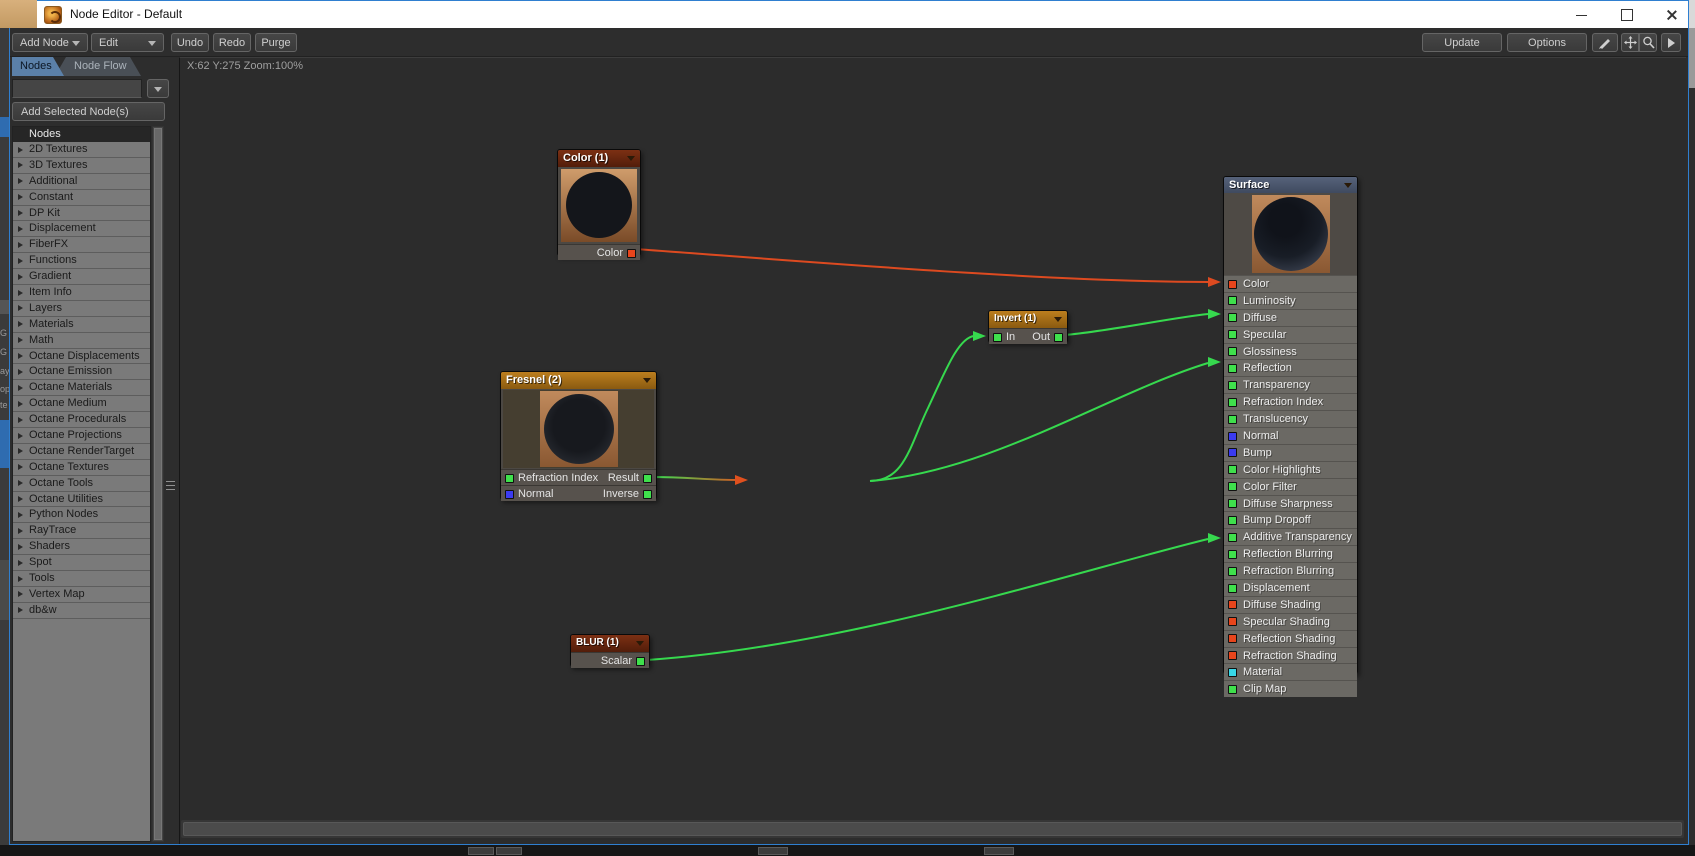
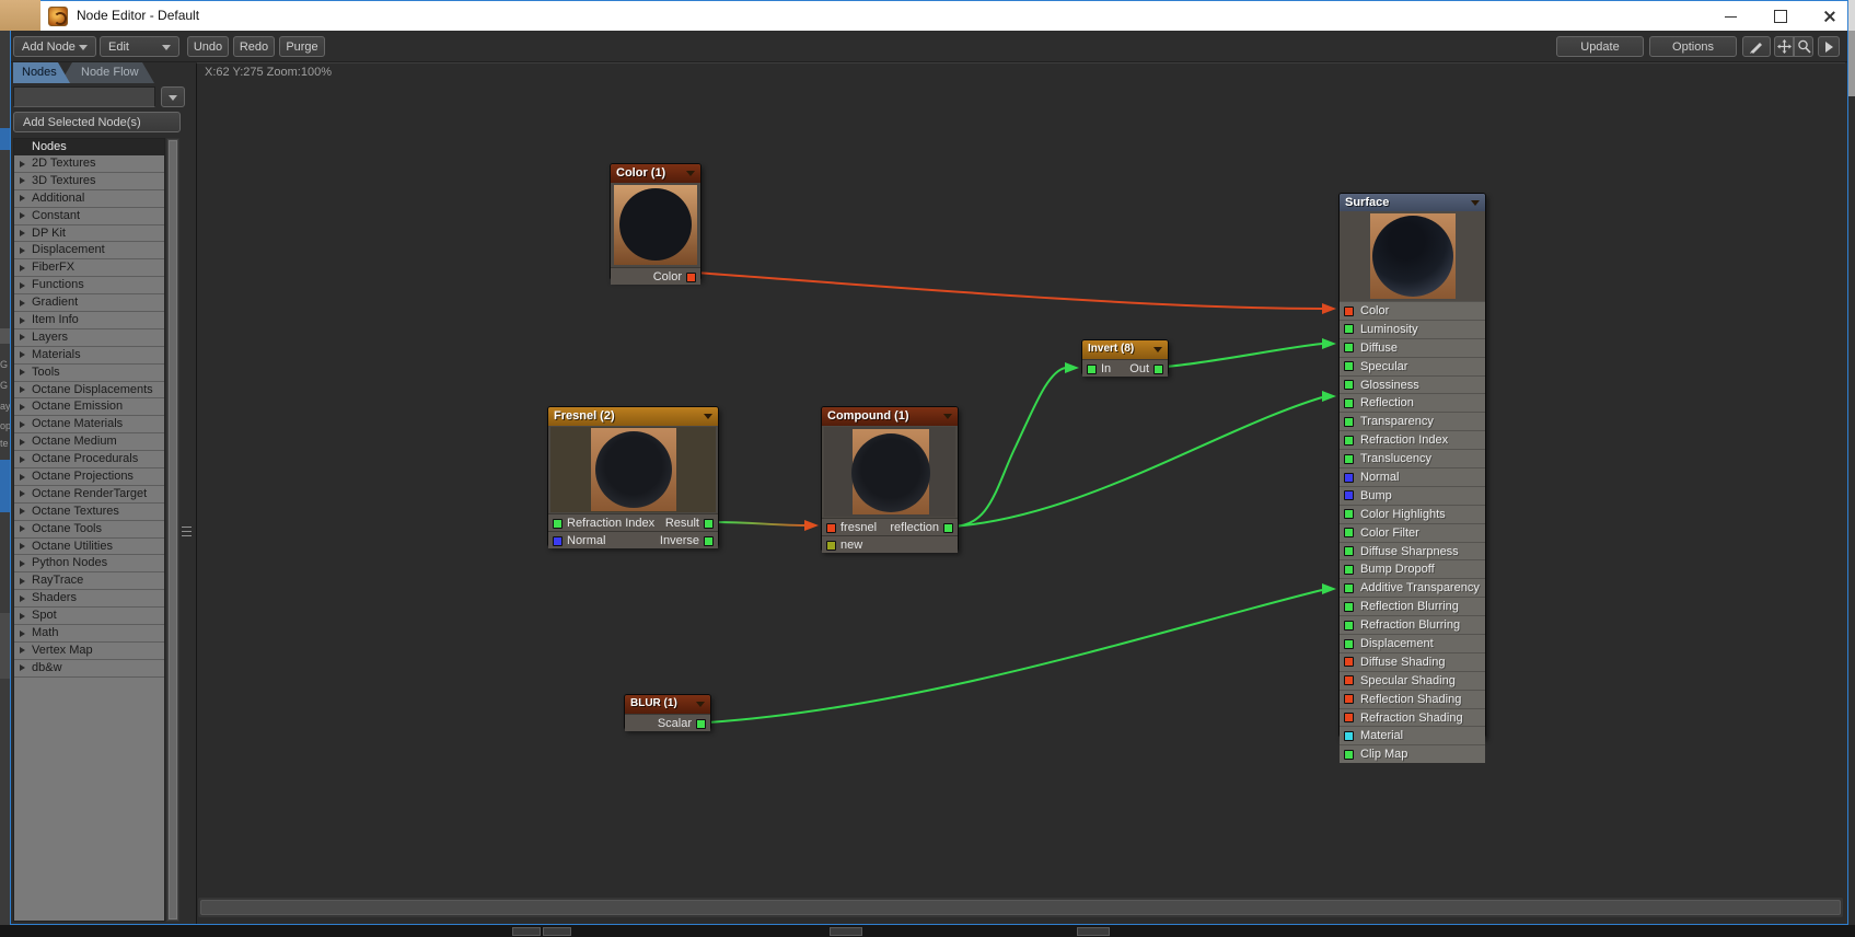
  Node Editor - Default
  Add Node
  Edit
  Undo
  Redo
  Purge
  Update
  Options
  Nodes
  Node Flow
  Add Selected Node(s)
  Nodes
  2D Textures
  3D Textures
  Additional
  Constant
  DP Kit
  Displacement
  FiberFX
  Functions
  Gradient
  Item Info
  Layers
  Materials
- Math
+ Tools
  Octane Displacements
  Octane Emission
  Octane Materials
  Octane Medium
  Octane Procedurals
  Octane Projections
  Octane RenderTarget
  Octane Textures
  Octane Tools
  Octane Utilities
  Python Nodes
  RayTrace
  Shaders
  Spot
- Tools
+ Math
  Vertex Map
  db&w
  X:62 Y:275 Zoom:100%
  Color (1)
  Color
  Fresnel (2)
  Refraction Index
  Result
  Normal
  Inverse
+ Compound (1)
+ fresnel
+ reflection
+ new
- Invert (1)
+ Invert (8)
  In
  Out
  BLUR (1)
  Scalar
  Surface
  Color
  Luminosity
  Diffuse
  Specular
  Glossiness
  Reflection
  Transparency
  Refraction Index
  Translucency
  Normal
  Bump
  Color Highlights
  Color Filter
  Diffuse Sharpness
  Bump Dropoff
  Additive Transparency
  Reflection Blurring
  Refraction Blurring
  Displacement
  Diffuse Shading
  Specular Shading
  Reflection Shading
  Refraction Shading
  Material
  Clip Map
  G
  G
  ay
  op
  te
